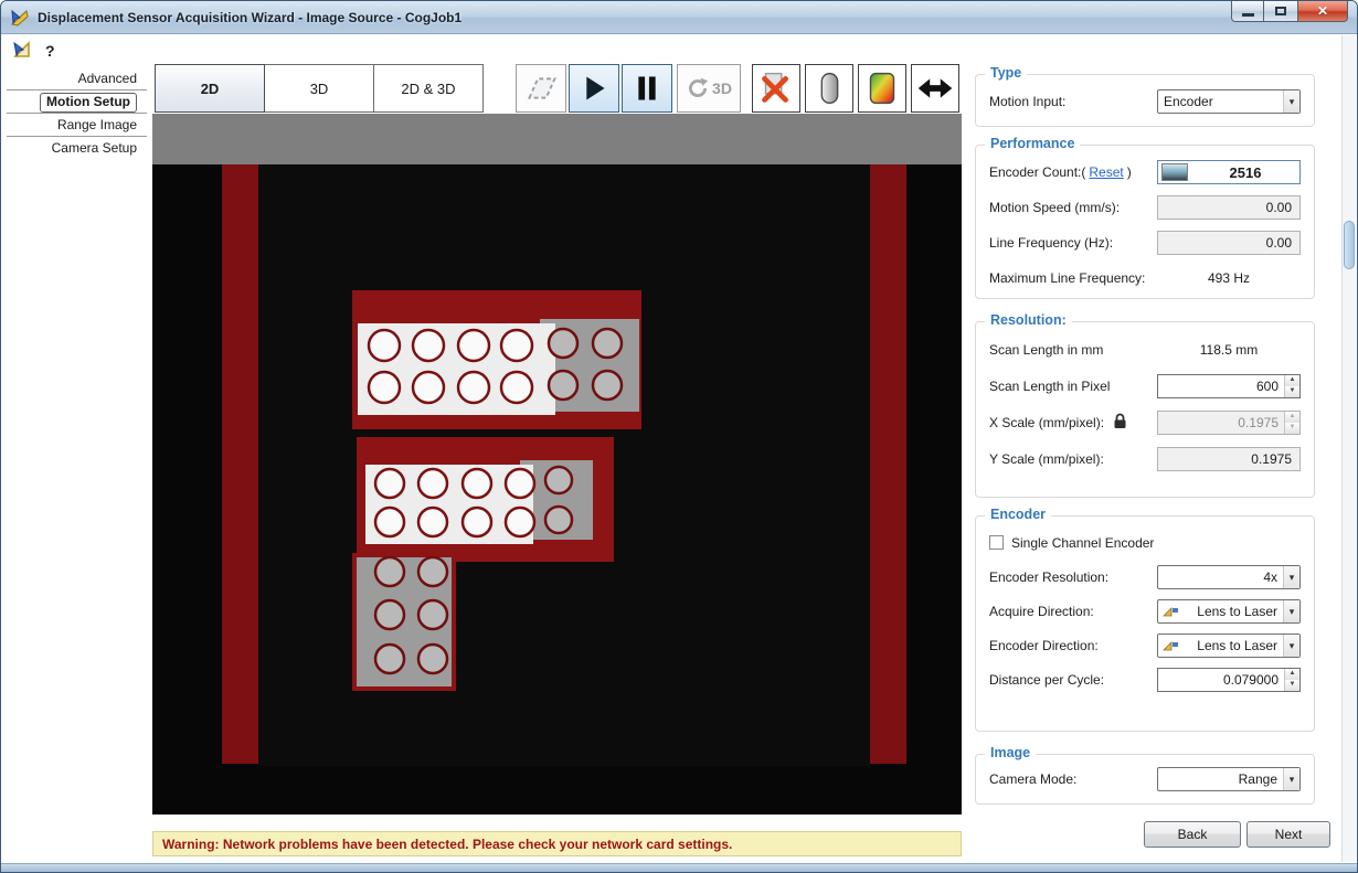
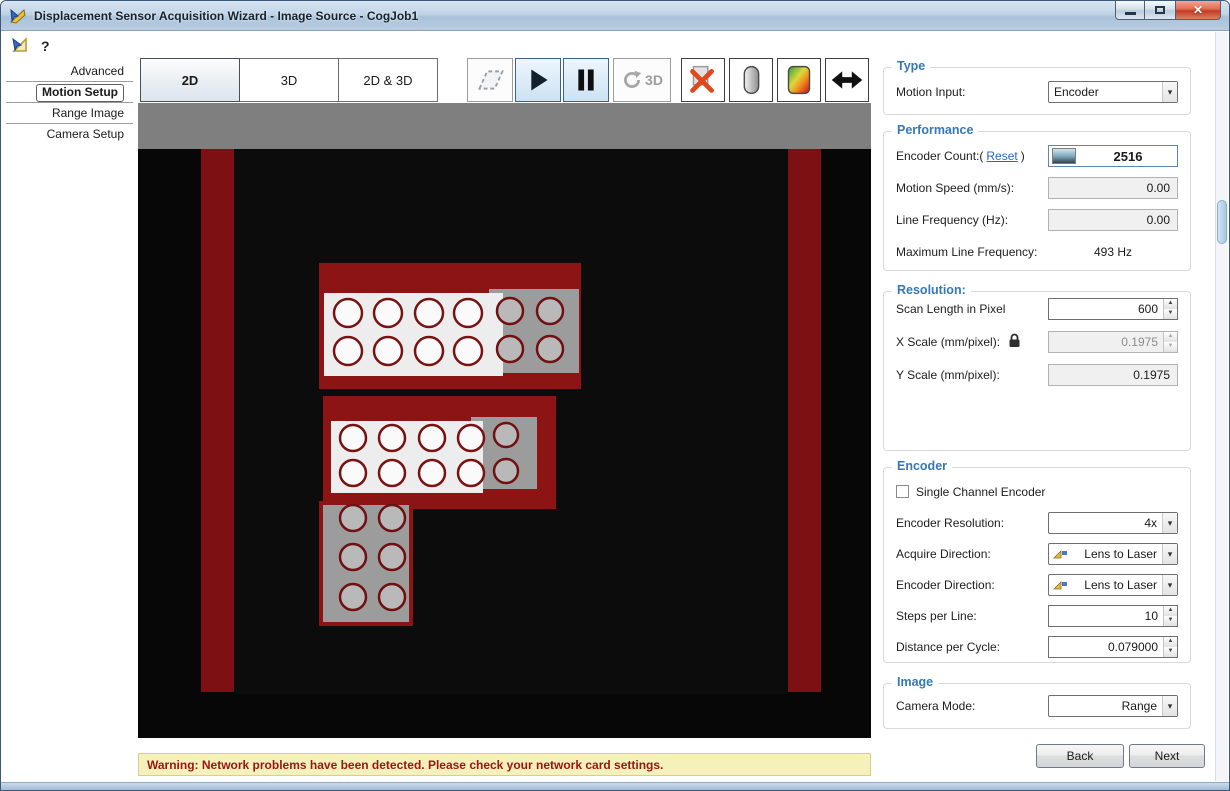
  Displacement Sensor Acquisition Wizard - Image Source - CogJob1
  ✕
  ?
  Advanced
  Motion Setup
  Range Image
  Camera Setup
  2D
  3D
  2D & 3D
  3D
  Warning: Network problems have been detected. Please check your network card settings.
  Type
  Motion Input:
  Encoder
  ▾
  Performance
  Encoder Count:( Reset )
  2516
  Motion Speed (mm/s):
  0.00
  Line Frequency (Hz):
  0.00
  Maximum Line Frequency:
  493 Hz
  Resolution:
- Scan Length in mm
- 118.5 mm
  Scan Length in Pixel
  600
  X Scale (mm/pixel):
  0.1975
  Y Scale (mm/pixel):
  0.1975
  Encoder
  Single Channel Encoder
  Encoder Resolution:
  4x
  ▾
  Acquire Direction:
  Lens to Laser
  ▾
  Encoder Direction:
  Lens to Laser
  ▾
+ Steps per Line:
+ 10
  Distance per Cycle:
  0.079000
  Image
  Camera Mode:
  Range
  ▾
  Back
  Next
